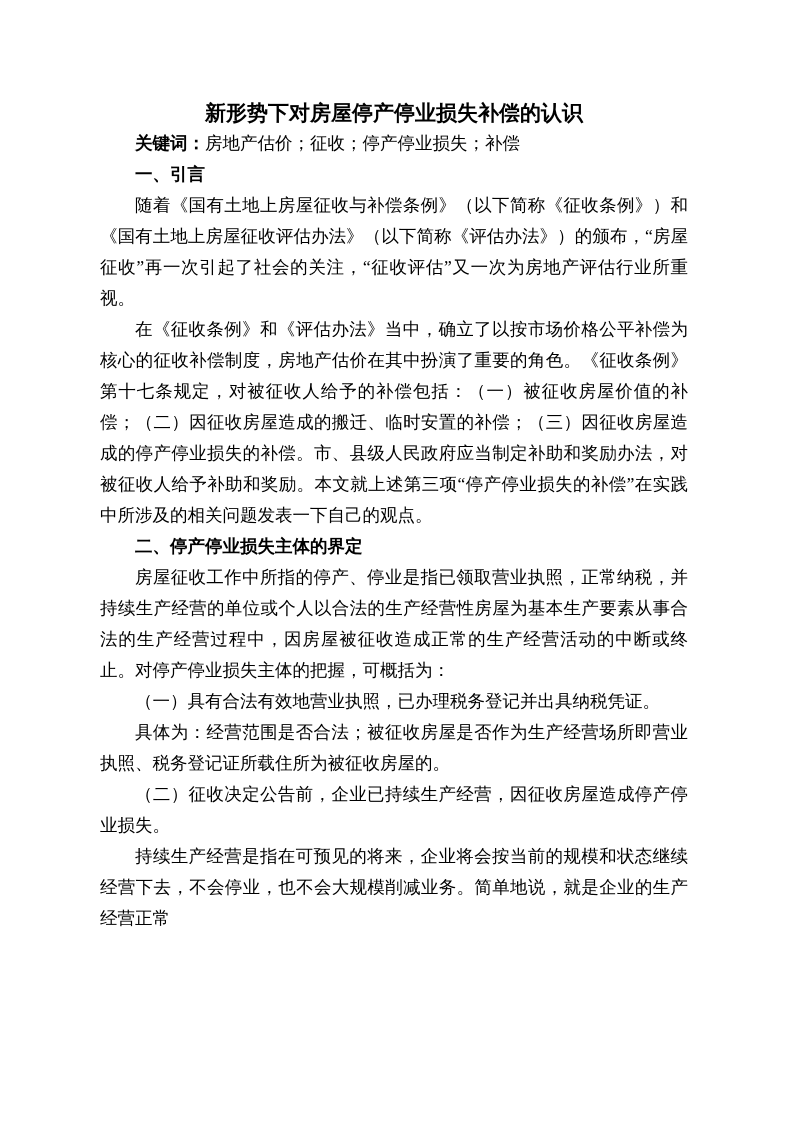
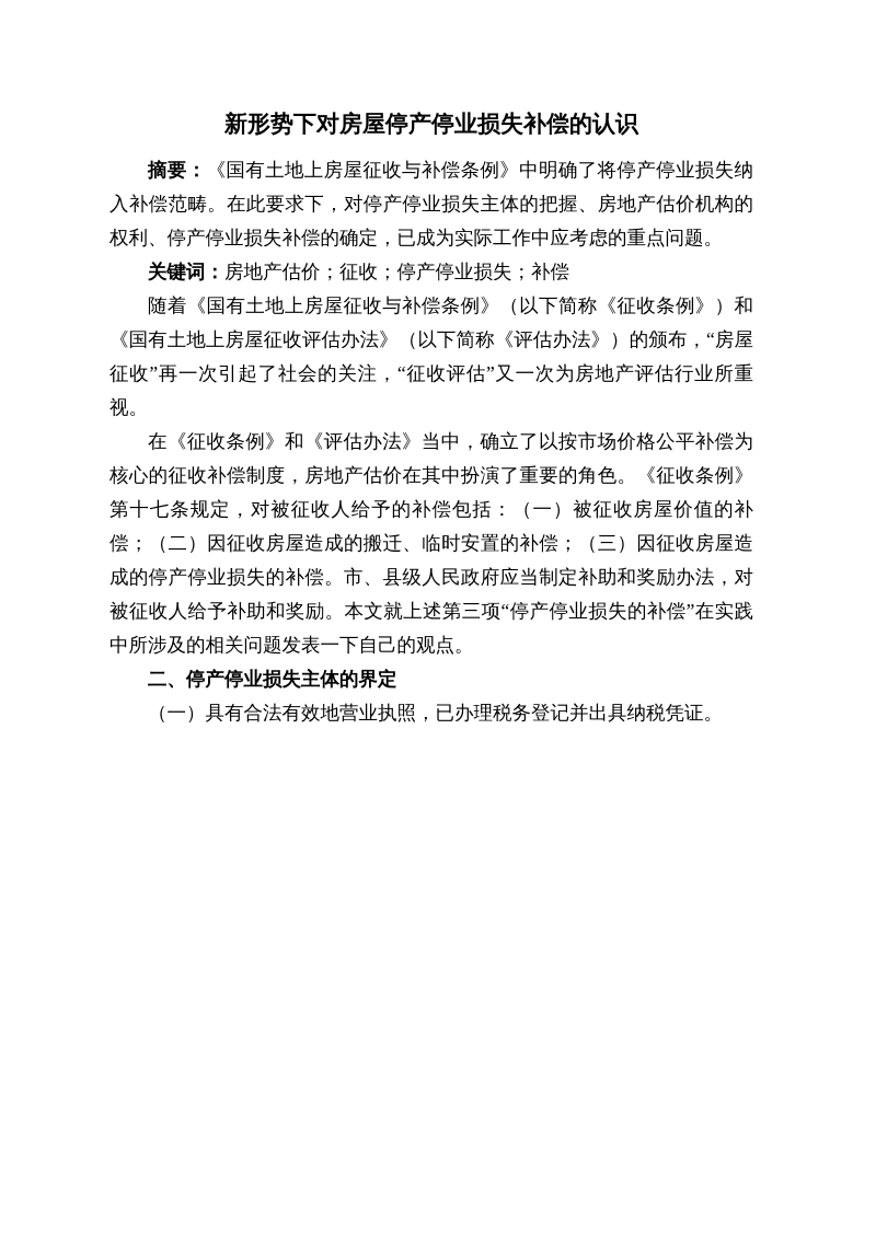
  新形势下对房屋停产停业损失补偿的认识
+ 摘要：《国有土地上房屋征收与补偿条例》中明确了将停产停业损失纳入补偿范畴。在此要求下，对停产停业损失主体的把握、房地产估价机构的权利、停产停业损失补偿的确定，已成为实际工作中应考虑的重点问题。
  关键词：房地产估价；征收；停产停业损失；补偿
- 一、引言
  随着《国有土地上房屋征收与补偿条例》（以下简称《征收条例》）和《国有土地上房屋征收评估办法》（以下简称《评估办法》）的颁布，“房屋征收”再一次引起了社会的关注，“征收评估”又一次为房地产评估行业所重视。
  在《征收条例》和《评估办法》当中，确立了以按市场价格公平补偿为核心的征收补偿制度，房地产估价在其中扮演了重要的角色。《征收条例》第十七条规定，对被征收人给予的补偿包括：（一）被征收房屋价值的补偿；（二）因征收房屋造成的搬迁、临时安置的补偿；（三）因征收房屋造成的停产停业损失的补偿。市、县级人民政府应当制定补助和奖励办法，对被征收人给予补助和奖励。本文就上述第三项“停产停业损失的补偿”在实践中所涉及的相关问题发表一下自己的观点。
  二、停产停业损失主体的界定
- 房屋征收工作中所指的停产、停业是指已领取营业执照，正常纳税，并持续生产经营的单位或个人以合法的生产经营性房屋为基本生产要素从事合法的生产经营过程中，因房屋被征收造成正常的生产经营活动的中断或终止。对停产停业损失主体的把握，可概括为：
  （一）具有合法有效地营业执照，已办理税务登记并出具纳税凭证。
- 具体为：经营范围是否合法；被征收房屋是否作为生产经营场所即营业执照、税务登记证所载住所为被征收房屋的。
- （二）征收决定公告前，企业已持续生产经营，因征收房屋造成停产停业损失。
- 持续生产经营是指在可预见的将来，企业将会按当前的规模和状态继续经营下去，不会停业，也不会大规模削减业务。简单地说，就是企业的生产经营正常
